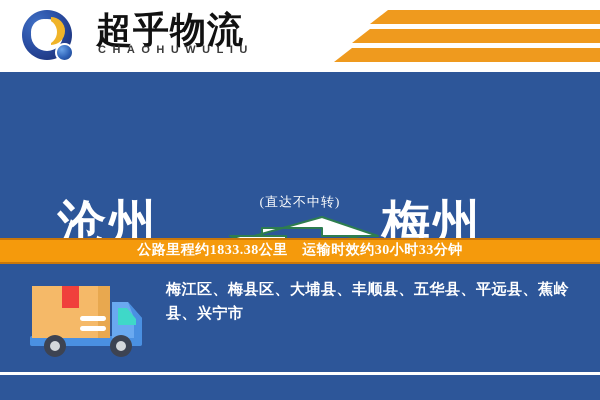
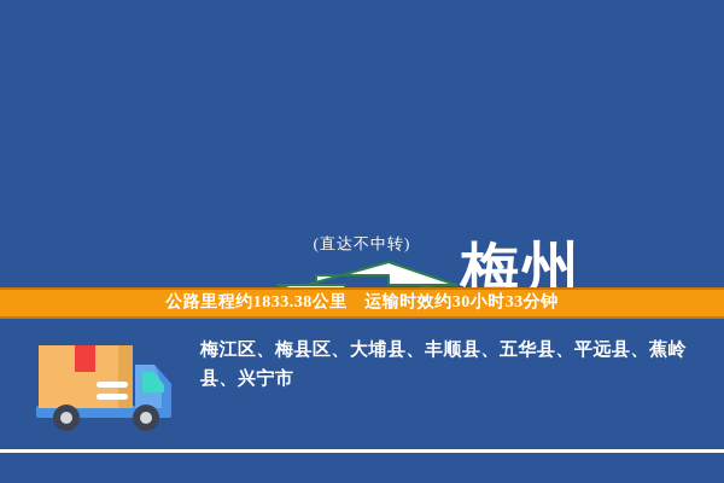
- 超乎物流
- CHAOHUWULIU
- 沧州
  (直达不中转)
  梅州
  公路里程约1833.38公里 运输时效约30小时33分钟
  梅江区、梅县区、大埔县、丰顺县、五华县、平远县、蕉岭县、兴宁市
